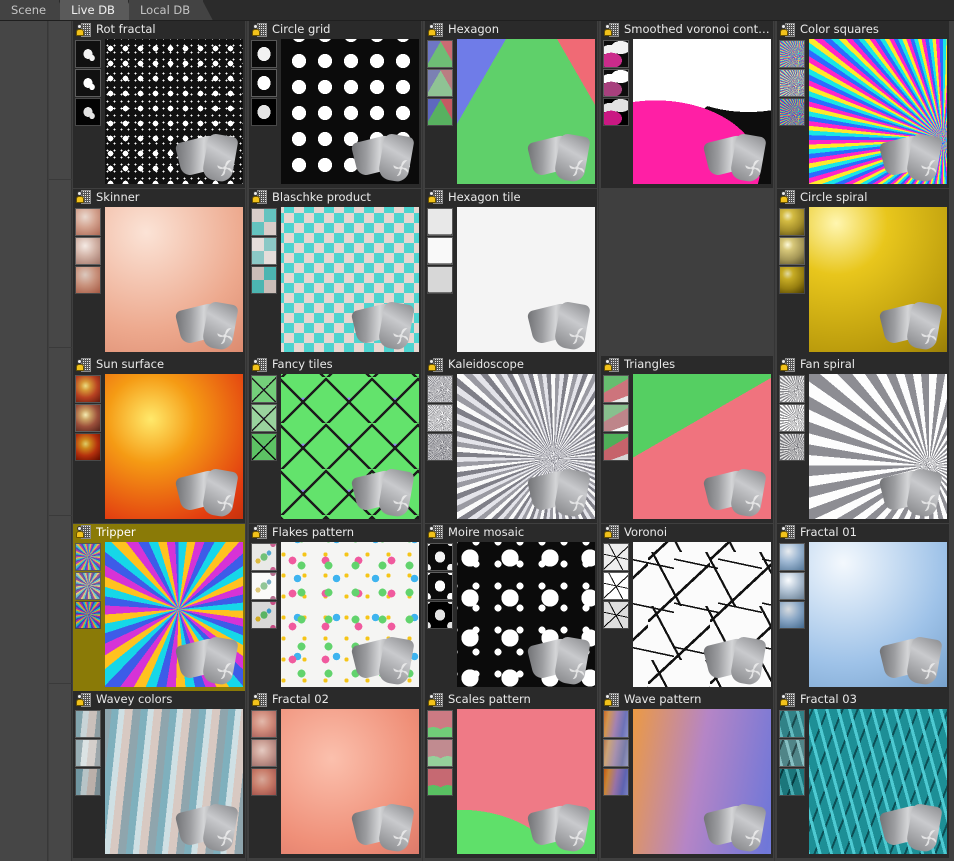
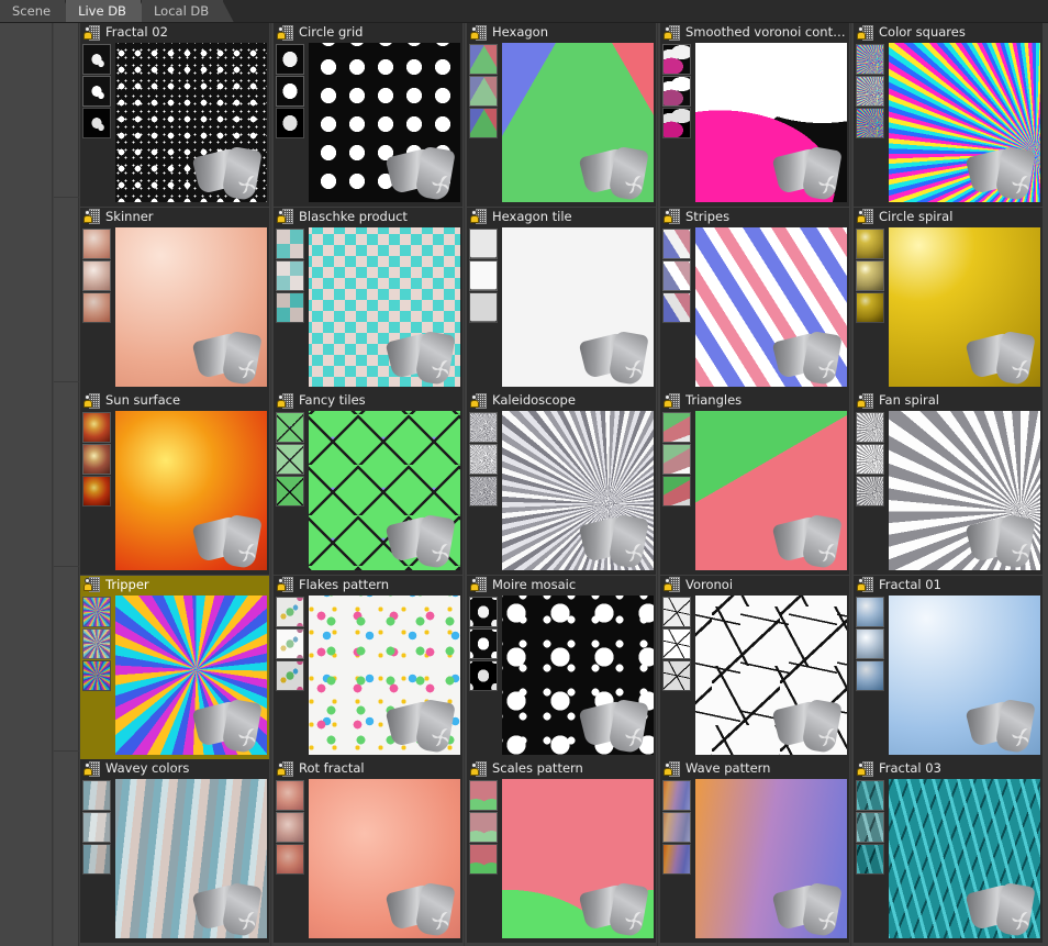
  Scene
  Live DB
  Local DB
- Rot fractal
+ Fractal 02
  Circle grid
  Hexagon
  Smoothed voronoi contou
  Color squares
  Skinner
  Blaschke product
  Hexagon tile
+ Stripes
  Circle spiral
  Sun surface
  Fancy tiles
  Kaleidoscope
  Triangles
  Fan spiral
  Tripper
  Flakes pattern
  Moire mosaic
  Voronoi
  Fractal 01
  Wavey colors
- Fractal 02
+ Rot fractal
  Scales pattern
  Wave pattern
  Fractal 03
